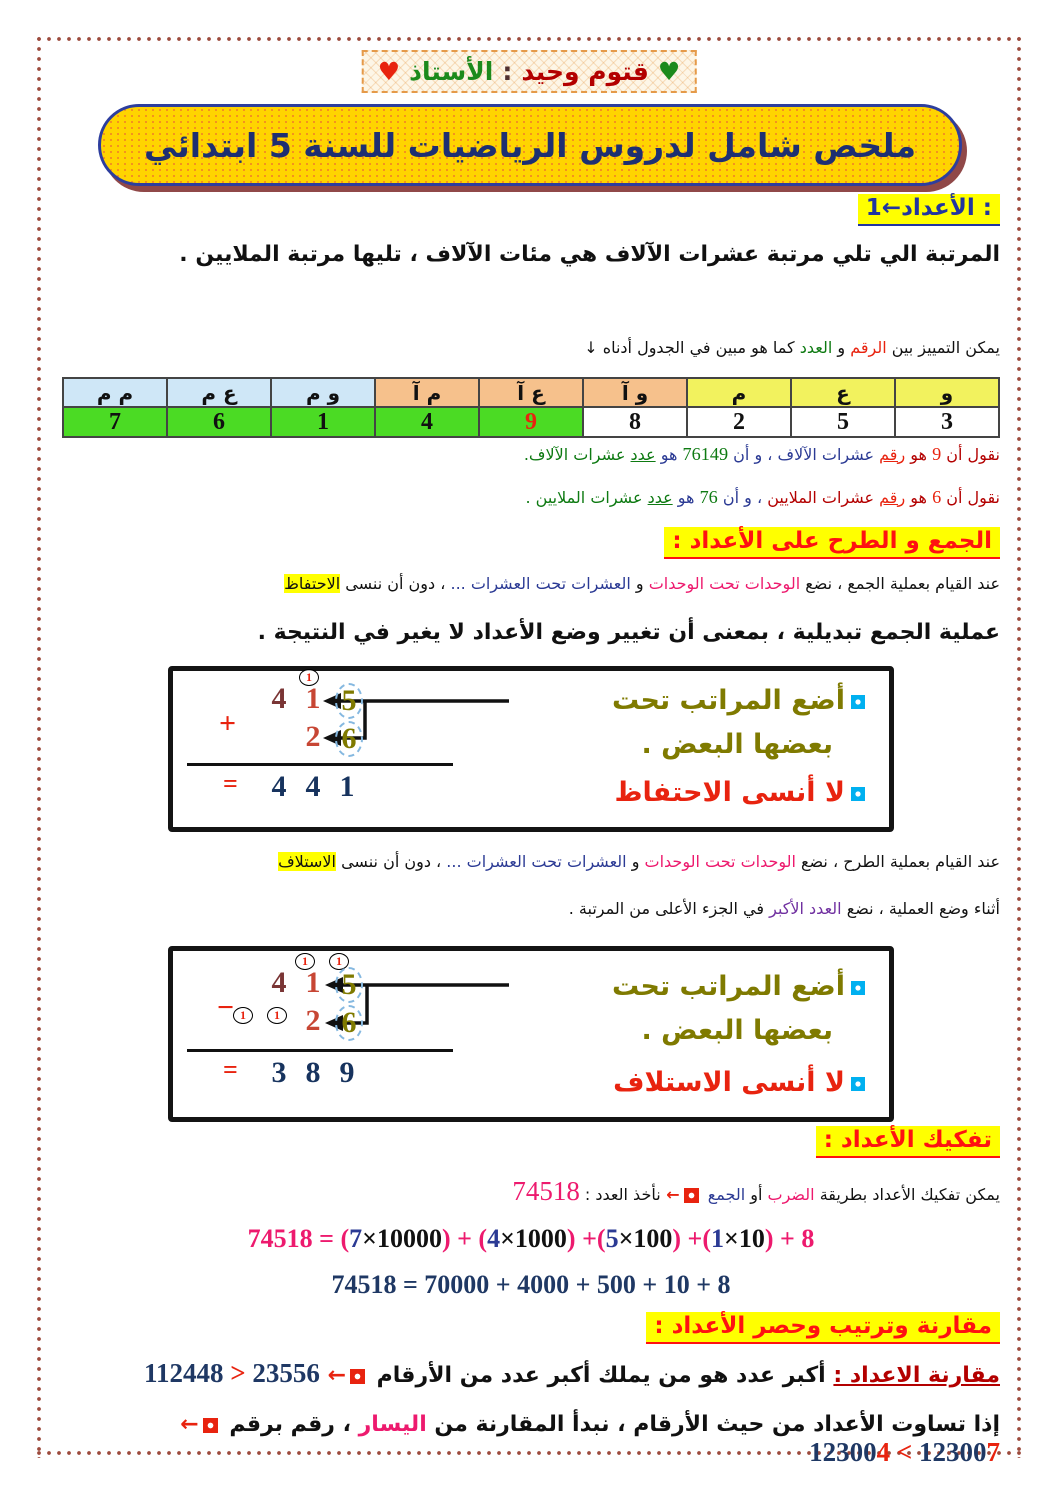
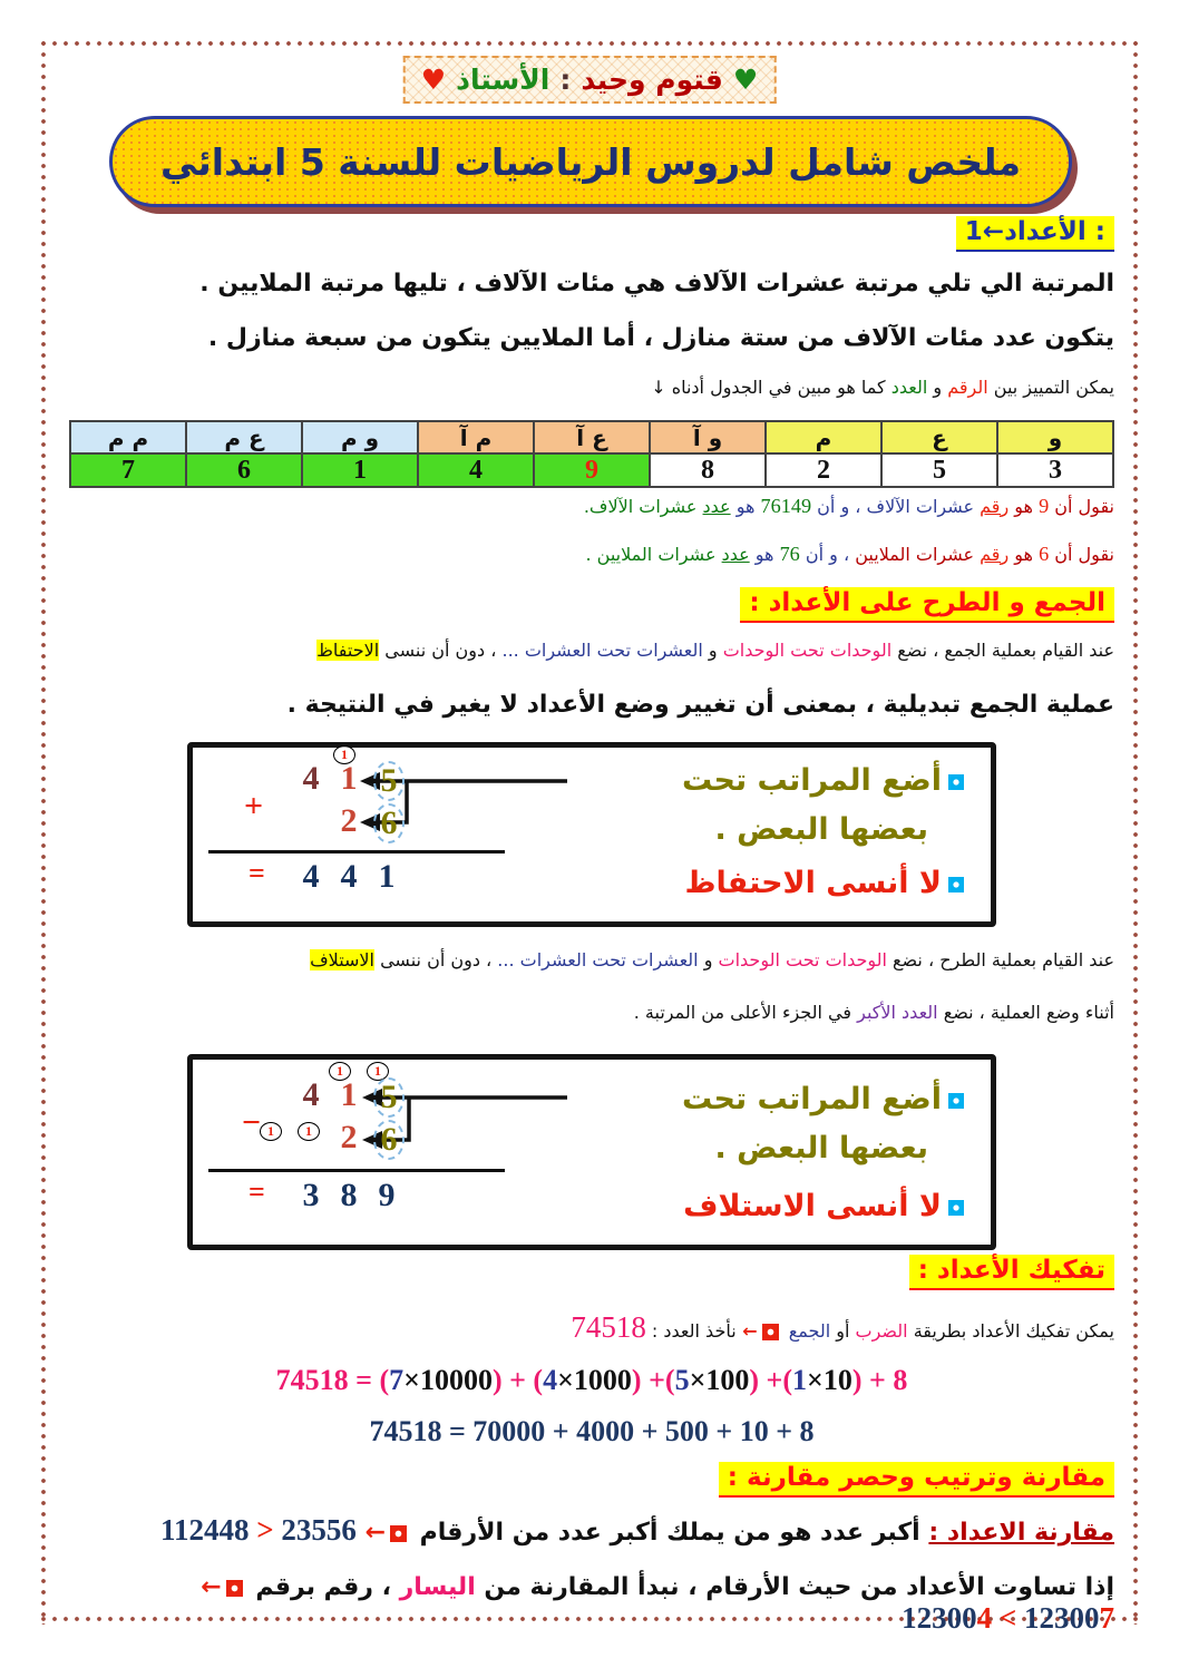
  ♥
  الأستاذ
  :
  قتوم وحيد
  ♥
  ملخص شامل لدروس الرياضيات للسنة 5 ابتدائي
  1← الأعداد :
  المرتبة الي تلي مرتبة عشرات الآلاف هي مئات الآلاف ، تليها مرتبة الملايين .
+ يتكون عدد مئات الآلاف من ستة منازل ، أما الملايين يتكون من سبعة منازل .
  يمكن التمييز بين الرقم و العدد كما هو مبين في الجدول أدناه ↓
  و	ع	م	و آ	ع آ	م آ	و م	ع م	م م
  3	5	2	8	9	4	1	6	7
  نقول أن 9 هو رقم عشرات الآلاف ، و أن 76149 هو عدد عشرات الآلاف.
  نقول أن 6 هو رقم عشرات الملايين ، و أن 76 هو عدد عشرات الملايين .
  الجمع و الطرح على الأعداد :
  عند القيام بعملية الجمع ، نضع الوحدات تحت الوحدات و العشرات تحت العشرات ... ، دون أن ننسى الاحتفاظ
  عملية الجمع تبديلية ، بمعنى أن تغيير وضع الأعداد لا يغير في النتيجة .
  1
  4
  1
  5
  +
  2
  6
  =
  4
  4
  1
  أضع المراتب تحت
  بعضها البعض .
  لا أنسى الاحتفاظ
  عند القيام بعملية الطرح ، نضع الوحدات تحت الوحدات و العشرات تحت العشرات ... ، دون أن ننسى الاستلاف
  أثناء وضع العملية ، نضع العدد الأكبر في الجزء الأعلى من المرتبة .
  1
  1
  4
  1
  5
  −
  1
  1
  2
  6
  =
  3
  8
  9
  أضع المراتب تحت
  بعضها البعض .
  لا أنسى الاستلاف
  تفكيك الأعداد :
  يمكن تفكيك الأعداد بطريقة الضرب أو الجمع ← نأخذ العدد : 74518
  74518 = (7×10000) + (4×1000) +(5×100) +(1×10) + 8
  74518 = 70000 + 4000 + 500 + 10 + 8
- مقارنة وترتيب وحصر الأعداد :
+ مقارنة وترتيب وحصر مقارنة :
  مقارنة الاعداد : أكبر عدد هو من يملك أكبر عدد من الأرقام ← 112448 > 23556
  إذا تساوت الأعداد من حيث الأرقام ، نبدأ المقارنة من اليسار ، رقم برقم ← 123004 < 123007
